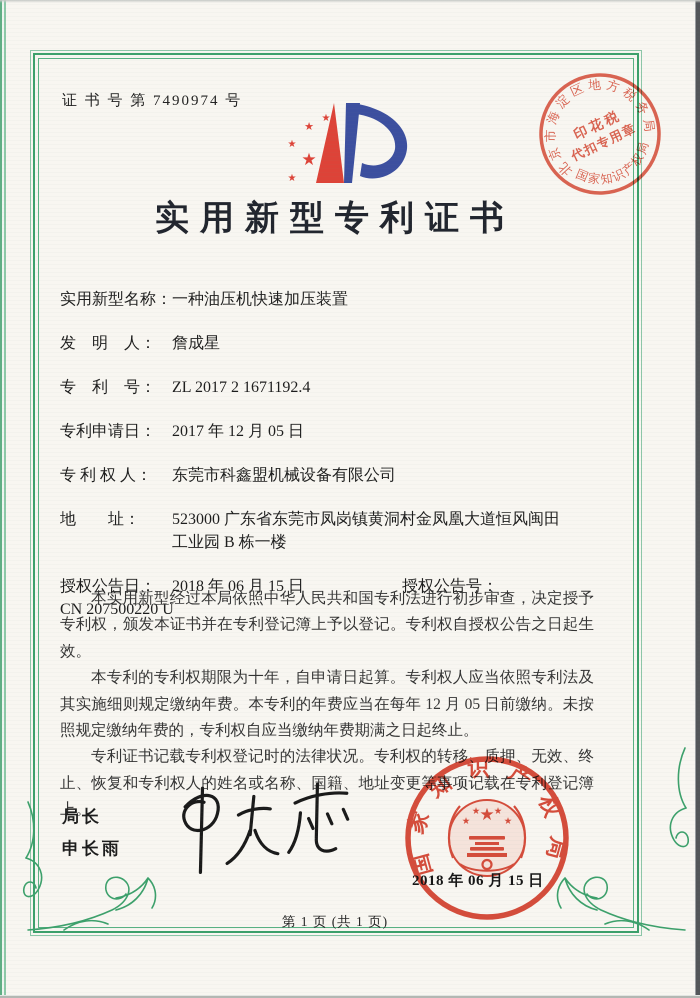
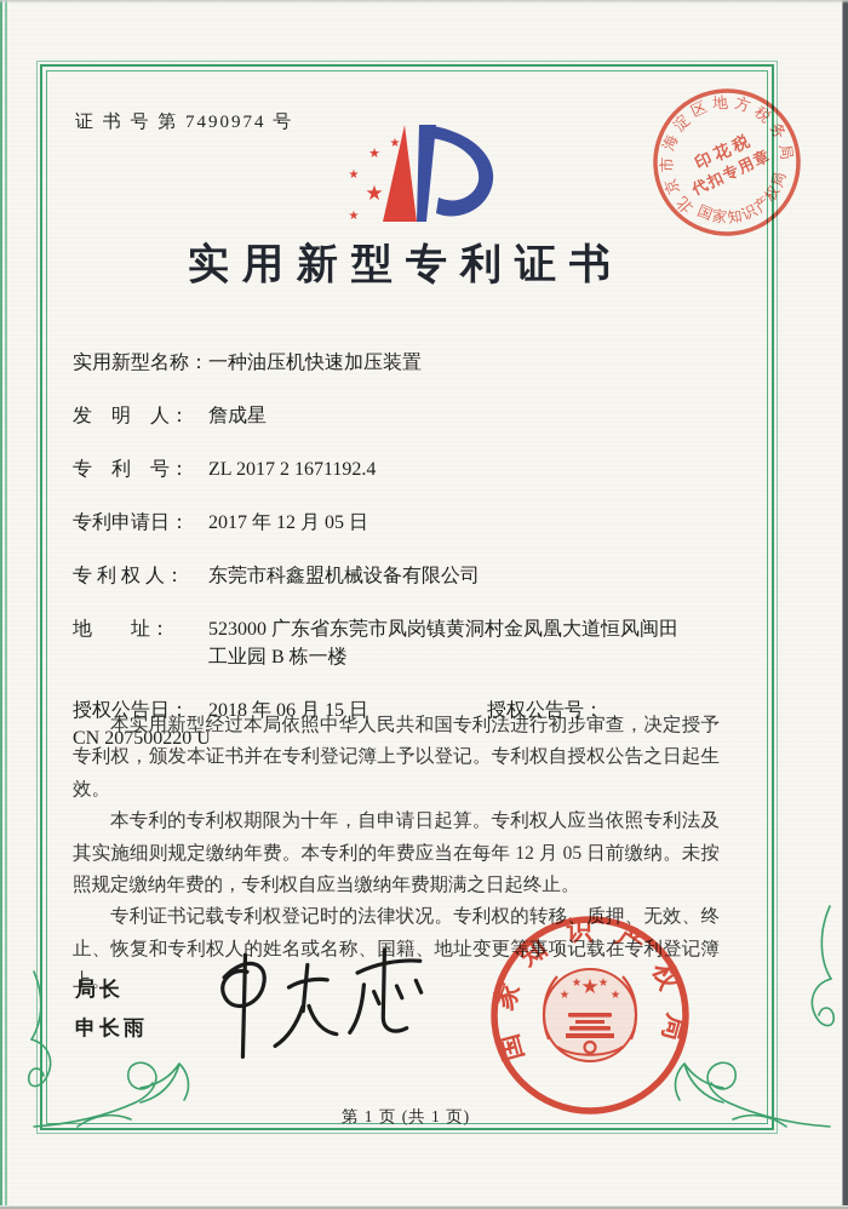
- 2018 年 06 月 15 日
